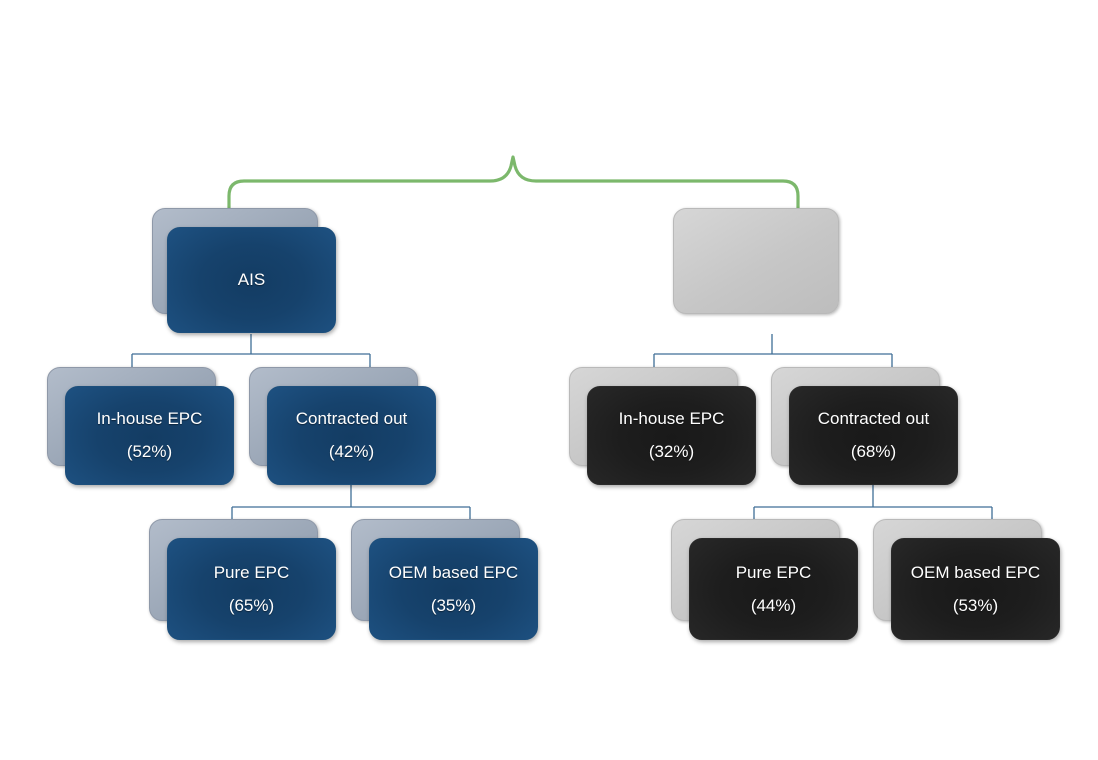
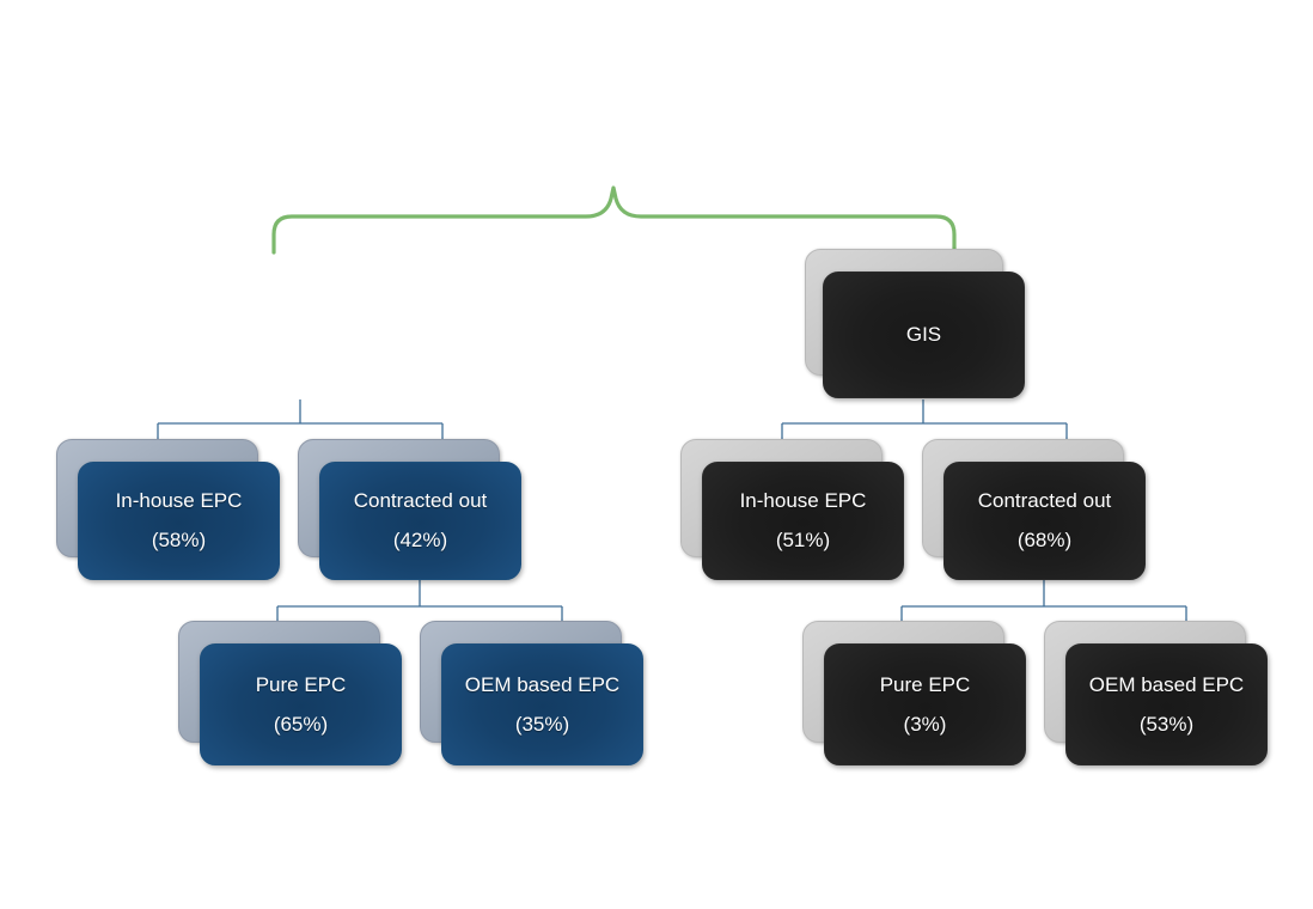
- AIS
  In-house EPC
- (52%)
+ (58%)
  Contracted out
  (42%)
  Pure EPC
  (65%)
  OEM based EPC
  (35%)
+ GIS
  In-house EPC
- (32%)
+ (51%)
  Contracted out
  (68%)
  Pure EPC
- (44%)
+ (3%)
  OEM based EPC
  (53%)
